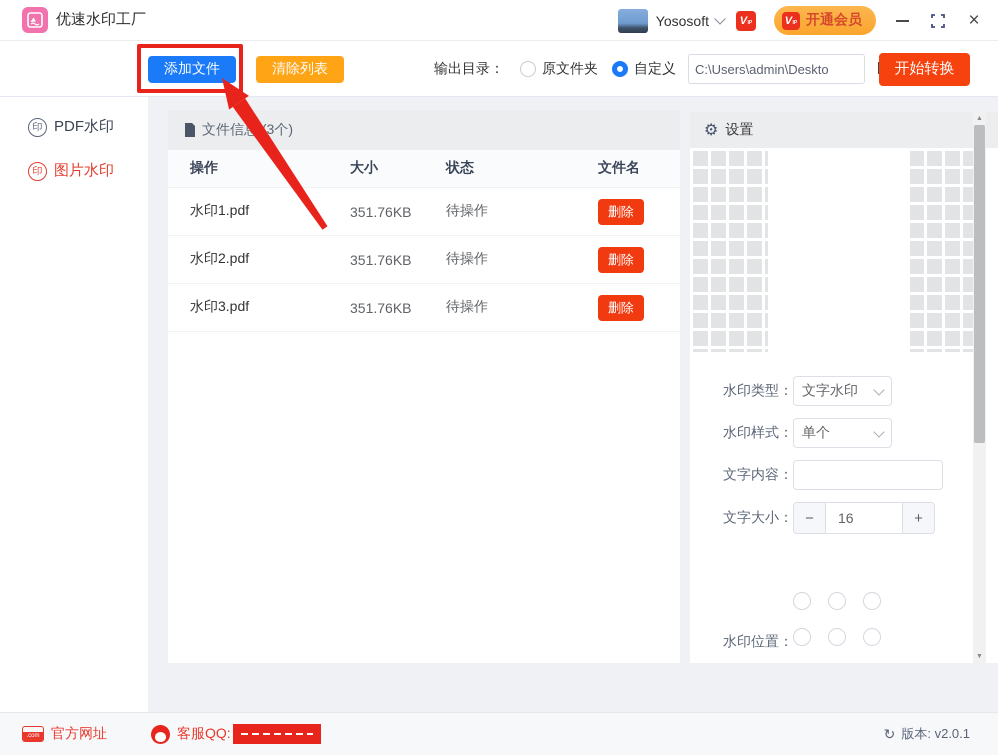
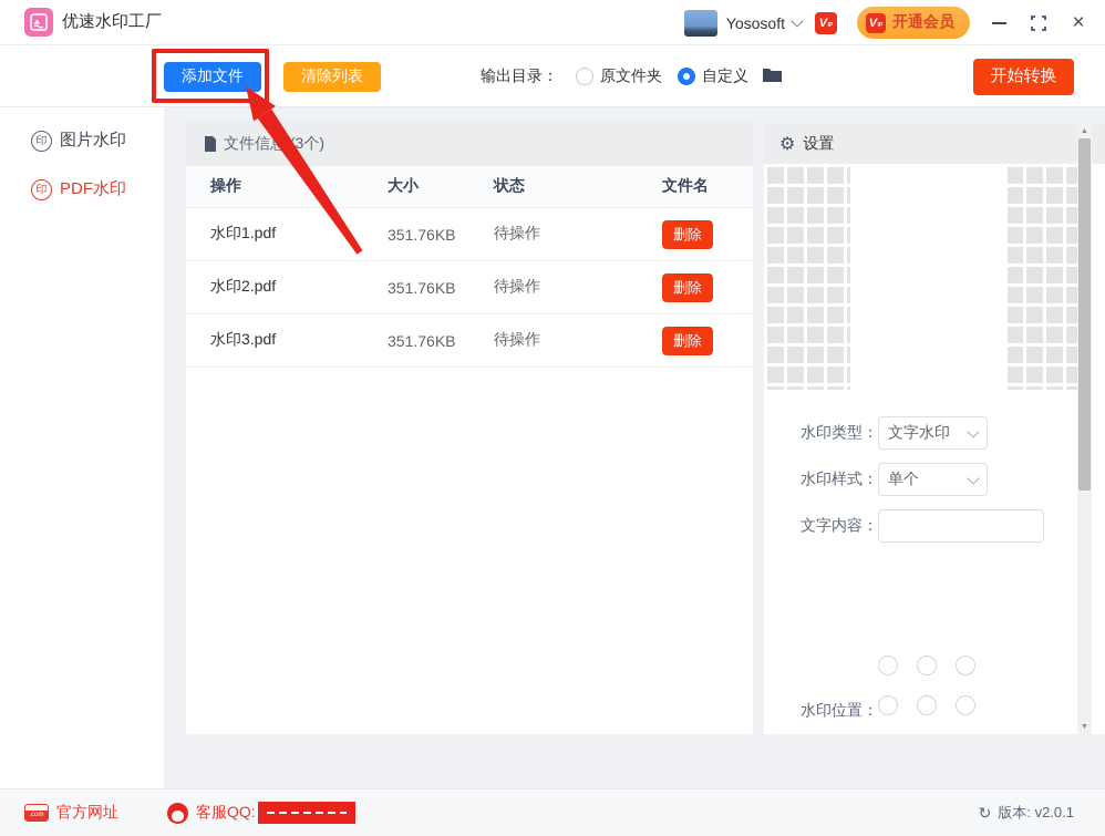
  优速水印工厂
  Yososoft
  V
  V
  开通会员
  ×
  添加文件
  清除列表
  输出目录：
  原文件夹
  自定义
- C:\Users\admin\Deskto
  开始转换
  印
- PDF水印
+ 图片水印
  印
- 图片水印
+ PDF水印
  文件信3个)
  操作
  大小
  状态
  文件名
  水印1.pdf
  351.76KB
  待操作
  删除
  水印2.pdf
  351.76KB
  待操作
  删除
  水印3.pdf
  351.76KB
  待操作
  删除
  ⚙
  设置
  水印类型：
  文字水印
  水印样式：
  单个
  文字内容：
- 文字大小：
- −
- 16
- +
  水印位置：
  官方网址
  客服QQ:
  ↻
  版本: v2.0.1
